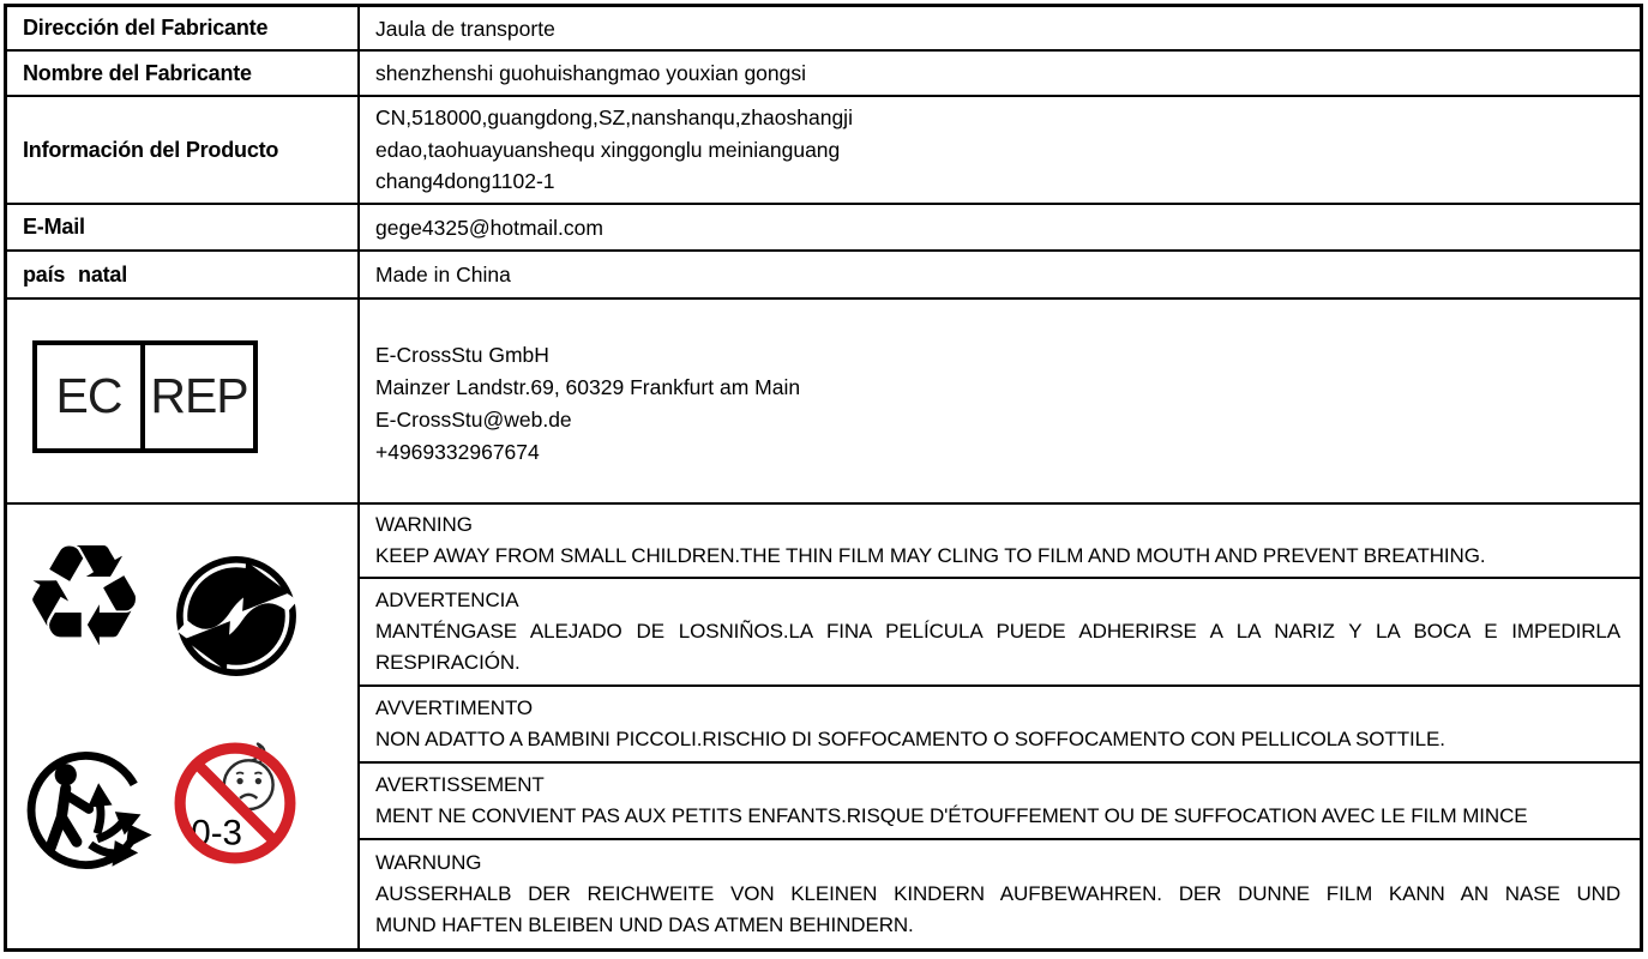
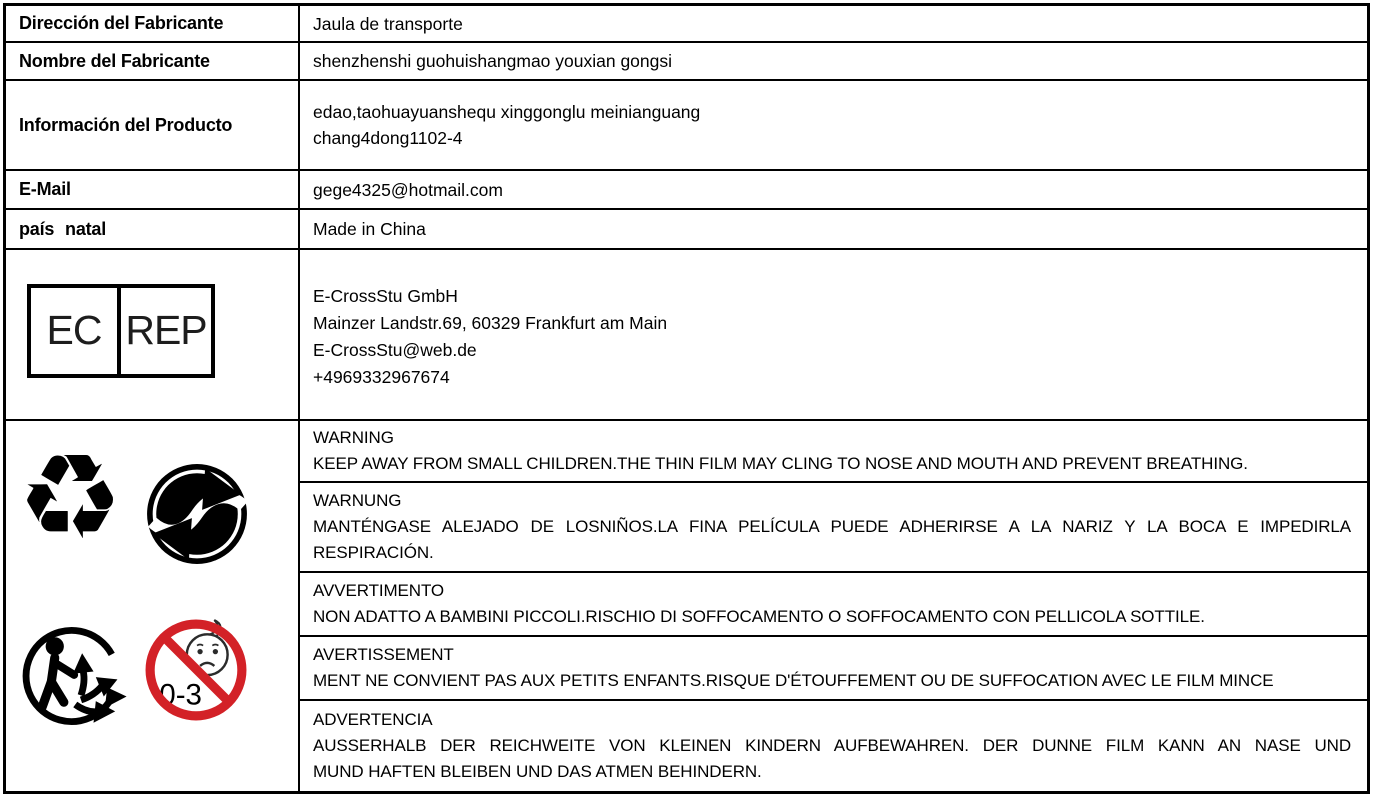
  Dirección del Fabricante
  Jaula de transporte
  Nombre del Fabricante
  shenzhenshi guohuishangmao youxian gongsi
  Información del Producto
- CN,518000,guangdong,SZ,nanshanqu,zhaoshangji
  edao,taohuayuanshequ xinggonglu meinianguang
- chang4dong1102-1
+ chang4dong1102-4
  E-Mail
  gege4325@hotmail.com
  país natal
  Made in China
  EC
  REP
  E-CrossStu GmbH
  Mainzer Landstr.69, 60329 Frankfurt am Main
  E-CrossStu@web.de
  +4969332967674
  ♻
  0-3
  WARNING
- KEEP AWAY FROM SMALL CHILDREN.THE THIN FILM MAY CLING TO FILM AND MOUTH AND PREVENT BREATHING.
+ KEEP AWAY FROM SMALL CHILDREN.THE THIN FILM MAY CLING TO NOSE AND MOUTH AND PREVENT BREATHING.
- ADVERTENCIA
+ WARNUNG
  MANTÉNGASE ALEJADO DE LOSNIÑOS.LA FINA PELÍCULA PUEDE ADHERIRSE A LA NARIZ Y LA BOCA E IMPEDIRLA
  RESPIRACIÓN.
  AVVERTIMENTO
  NON ADATTO A BAMBINI PICCOLI.RISCHIO DI SOFFOCAMENTO O SOFFOCAMENTO CON PELLICOLA SOTTILE.
  AVERTISSEMENT
  MENT NE CONVIENT PAS AUX PETITS ENFANTS.RISQUE D'ÉTOUFFEMENT OU DE SUFFOCATION AVEC LE FILM MINCE
- WARNUNG
+ ADVERTENCIA
  AUSSERHALB DER REICHWEITE VON KLEINEN KINDERN AUFBEWAHREN. DER DUNNE FILM KANN AN NASE UND
  MUND HAFTEN BLEIBEN UND DAS ATMEN BEHINDERN.
